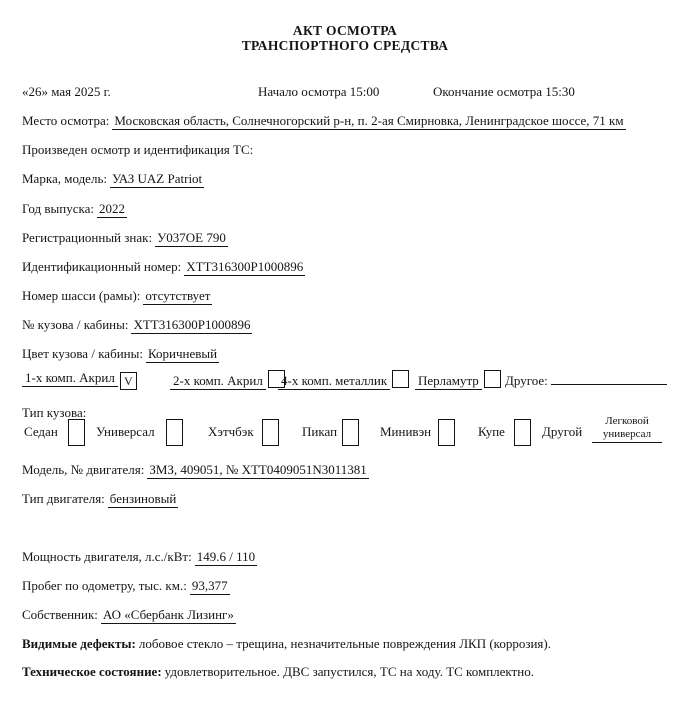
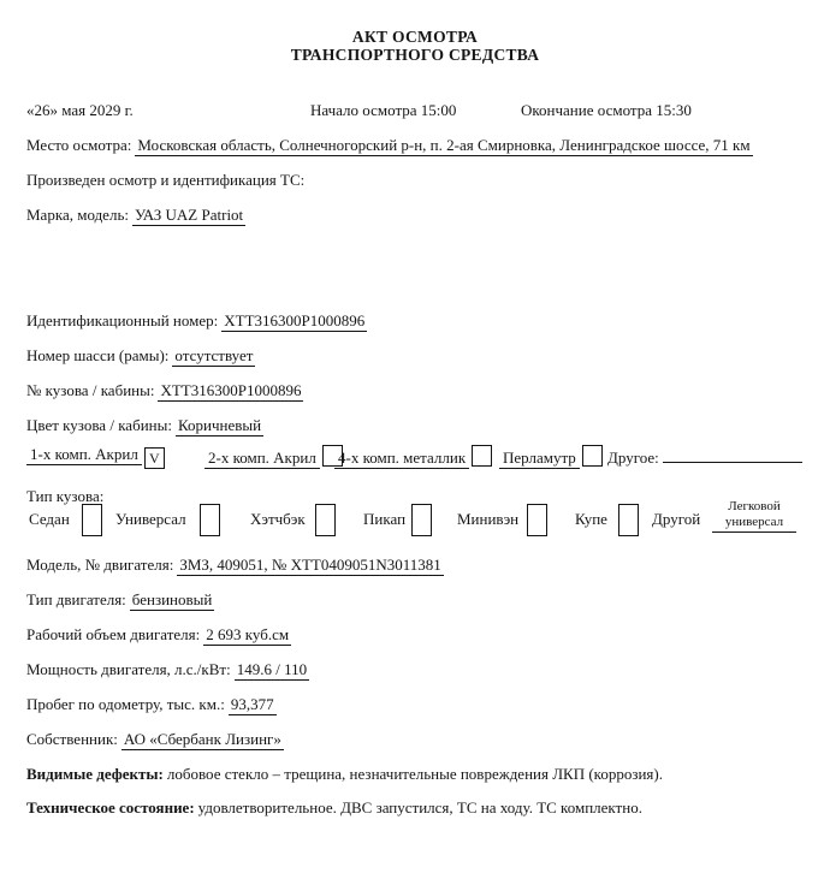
  АКТ ОСМОТРА
  ТРАНСПОРТНОГО СРЕДСТВА
- «26» мая 2025 г.
+ «26» мая 2029 г.
  Начало осмотра 15:00
  Окончание осмотра 15:30
  Место осмотра: Московская область, Солнечногорский р-н, п. 2-ая Смирновка, Ленинградское шоссе, 71 км
  Произведен осмотр и идентификация ТС:
  Марка, модель: УАЗ UAZ Patriot
- Год выпуска: 2022
- Регистрационный знак: У037ОЕ 790
  Идентификационный номер: XTT316300P1000896
  Номер шасси (рамы): отсутствует
  № кузова / кабины: XTT316300P1000896
  Цвет кузова / кабины: Коричневый
  1-х комп. Акрил V
  2-х комп. Акрил
  4-х комп. металлик
  Перламутр
  Другое:
  Тип кузова:
  Седан
  Универсал
  Хэтчбэк
  Пикап
  Минивэн
  Купе
  Другой
  Легковой
  универсал
  Модель, № двигателя: ЗМЗ, 409051, № XTT0409051N3011381
  Тип двигателя: бензиновый
+ Рабочий объем двигателя: 2 693 куб.см
  Мощность двигателя, л.с./кВт: 149.6 / 110
  Пробег по одометру, тыс. км.: 93,377
  Собственник: АО «Сбербанк Лизинг»
  Видимые дефекты: лобовое стекло – трещина, незначительные повреждения ЛКП (коррозия).
  Техническое состояние: удовлетворительное. ДВС запустился, ТС на ходу. ТС комплектно.
